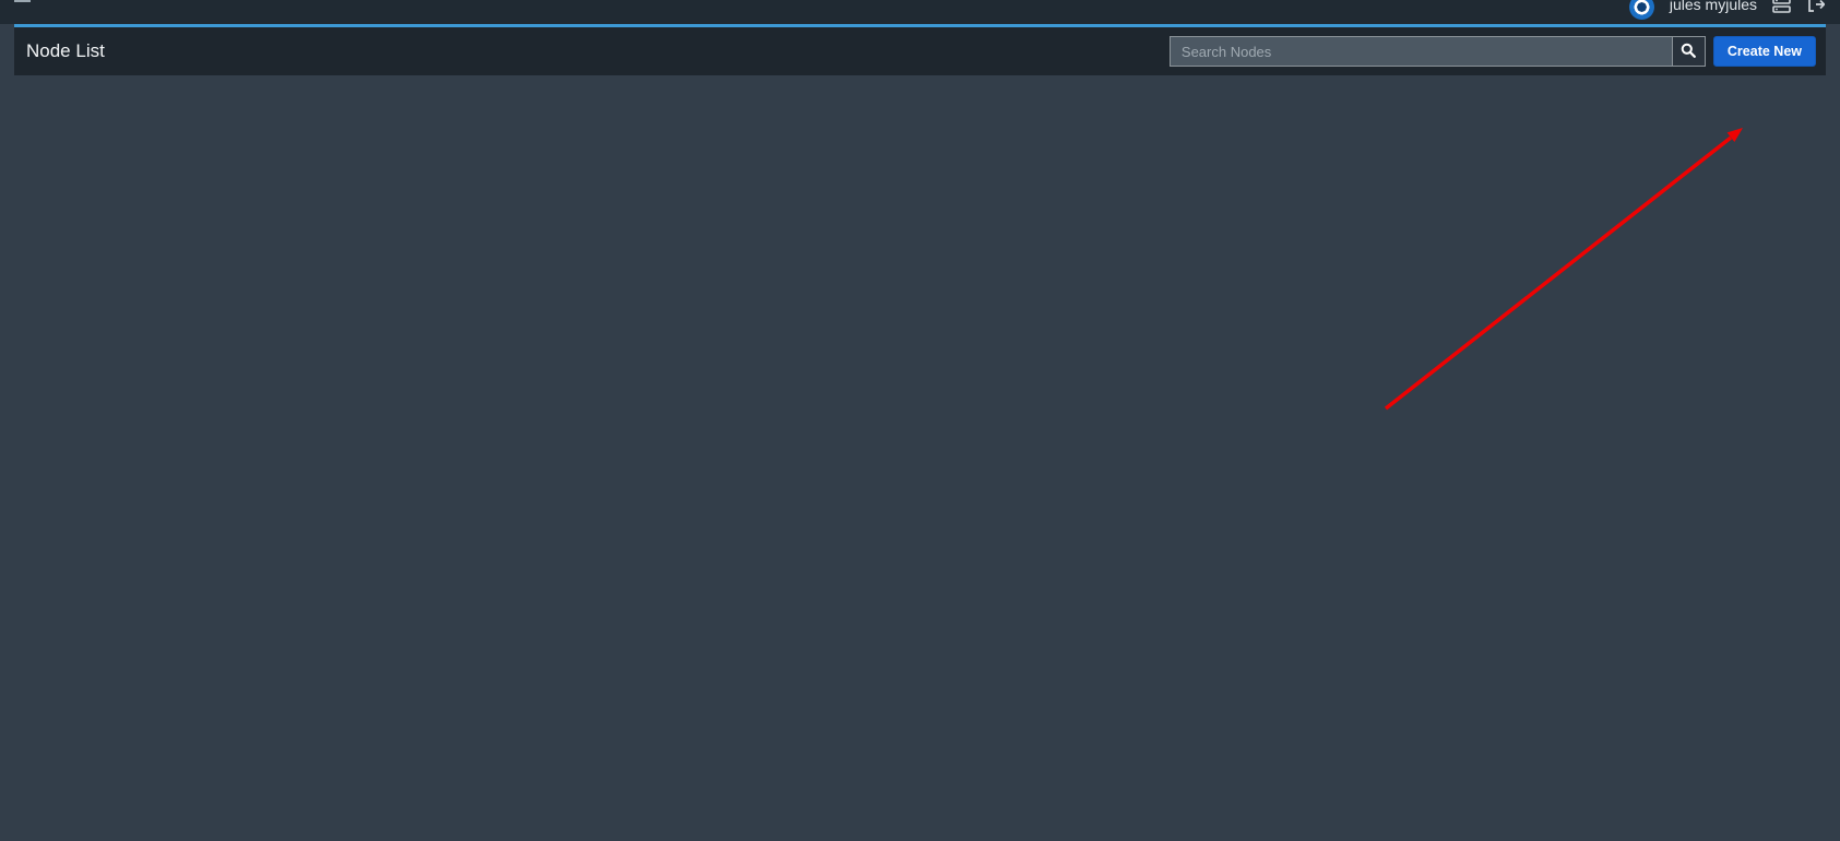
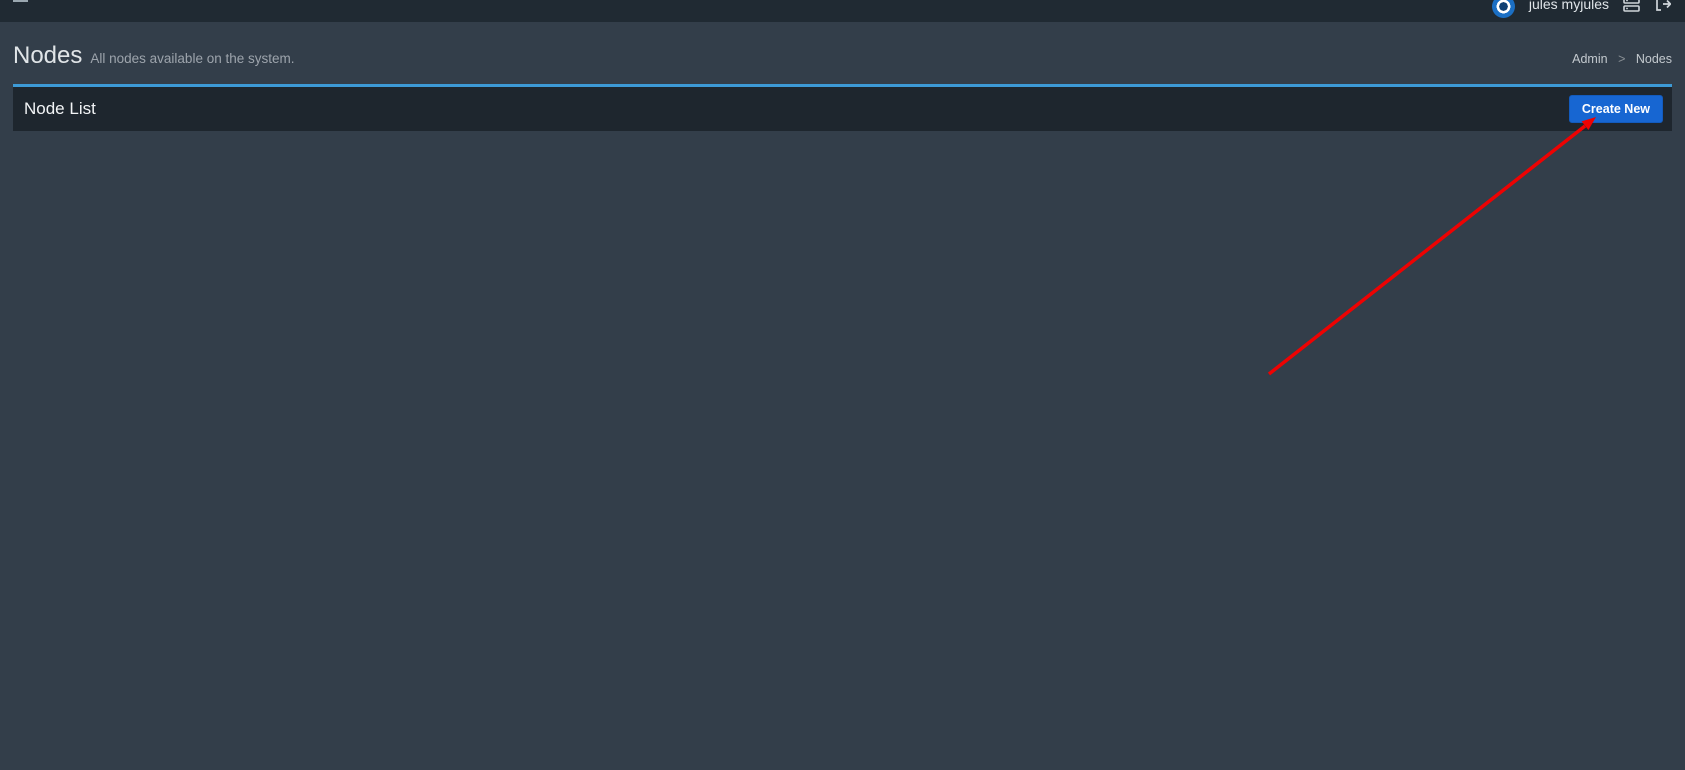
  jules myjules
+ Nodes All nodes available on the system.
+ Admin > Nodes
  Node List
- Search Nodes
  Create New
